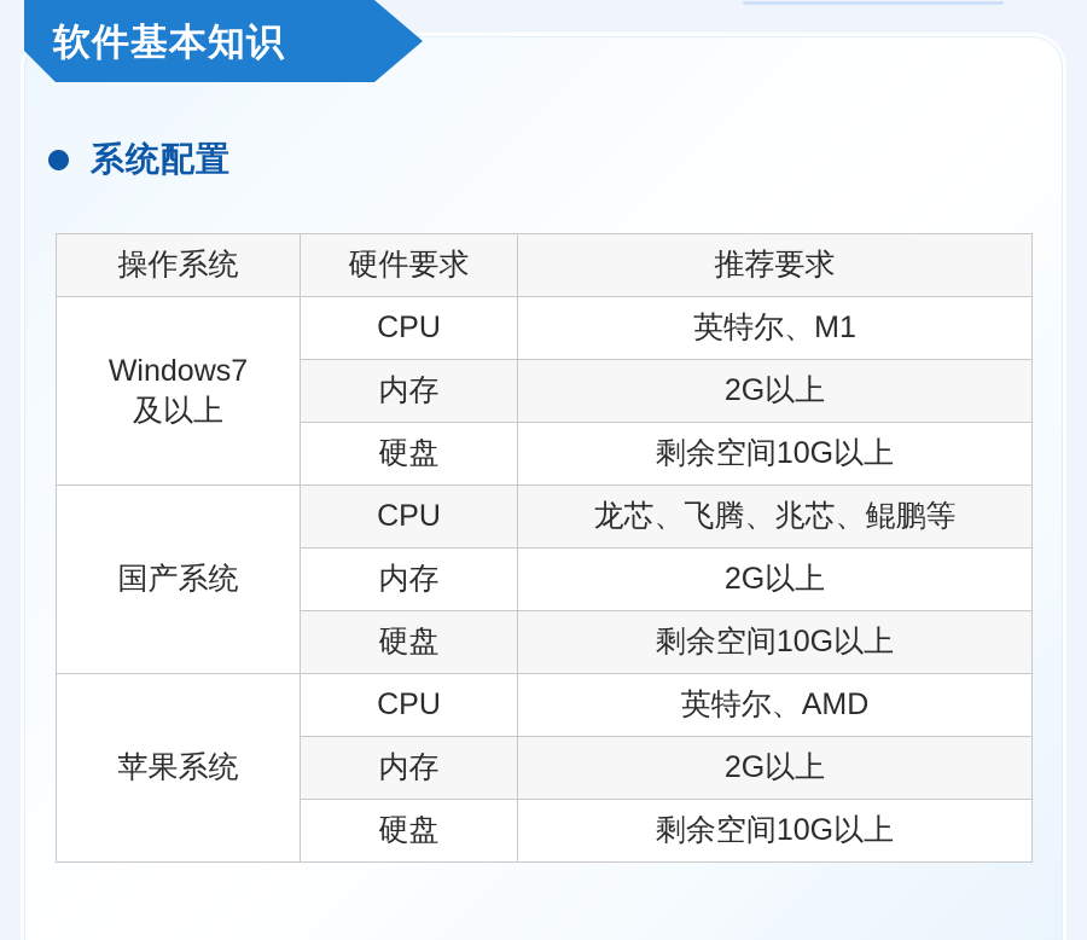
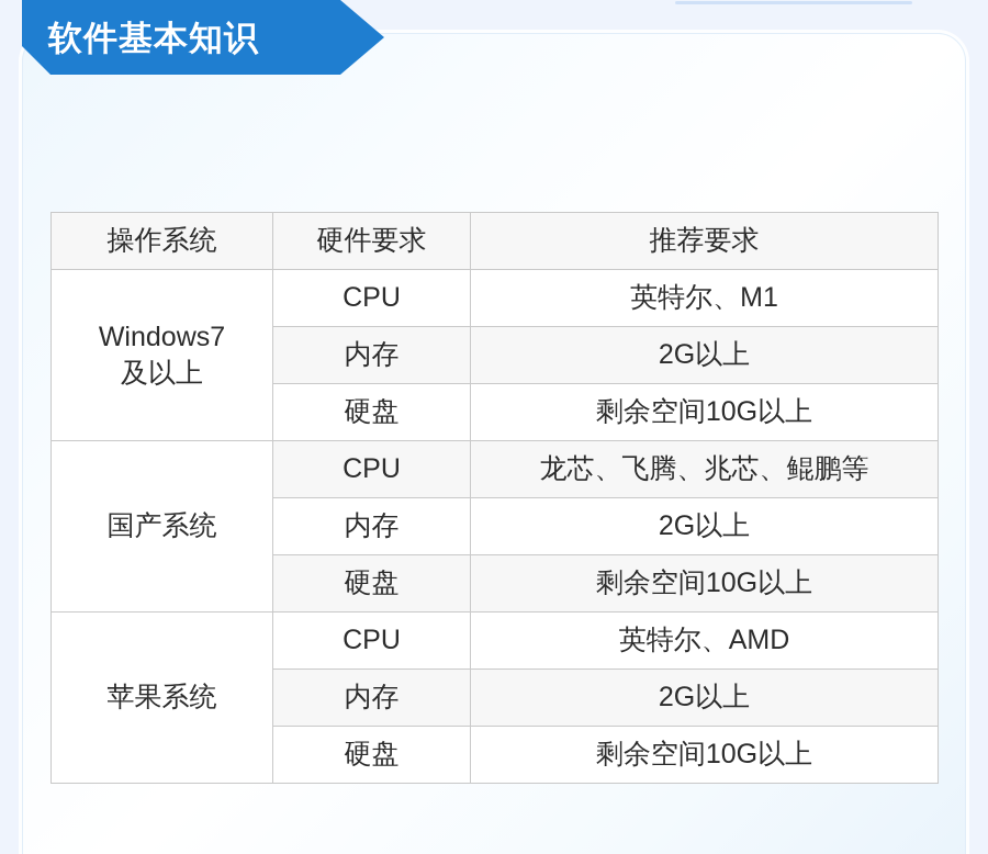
  软件基本知识
- 系统配置
  操作系统	硬件要求	推荐要求
  Windows7及以上	CPU	英特尔、M1
  内存	2G以上
  硬盘	剩余空间10G以上
  国产系统	CPU	龙芯、飞腾、兆芯、鲲鹏等
  内存	2G以上
  硬盘	剩余空间10G以上
  苹果系统	CPU	英特尔、AMD
  内存	2G以上
  硬盘	剩余空间10G以上
